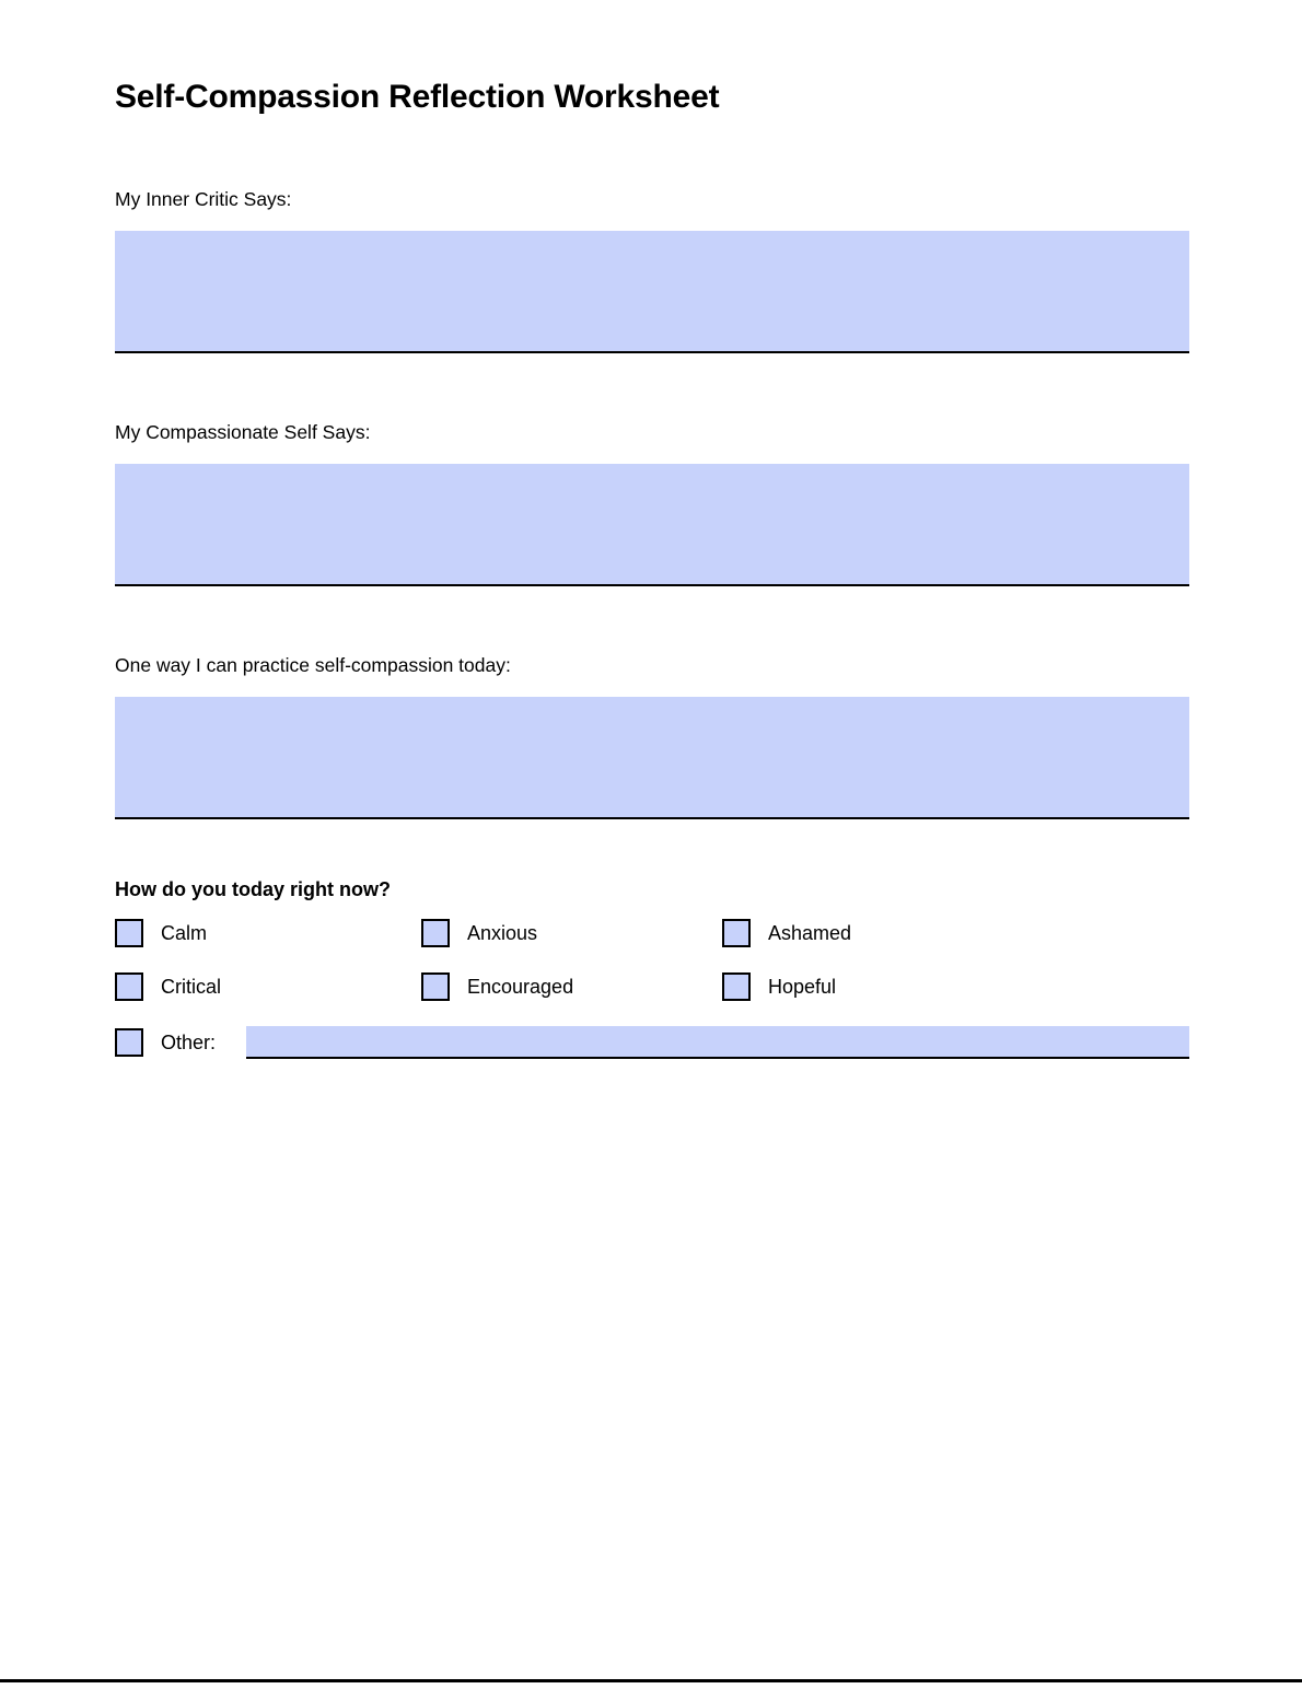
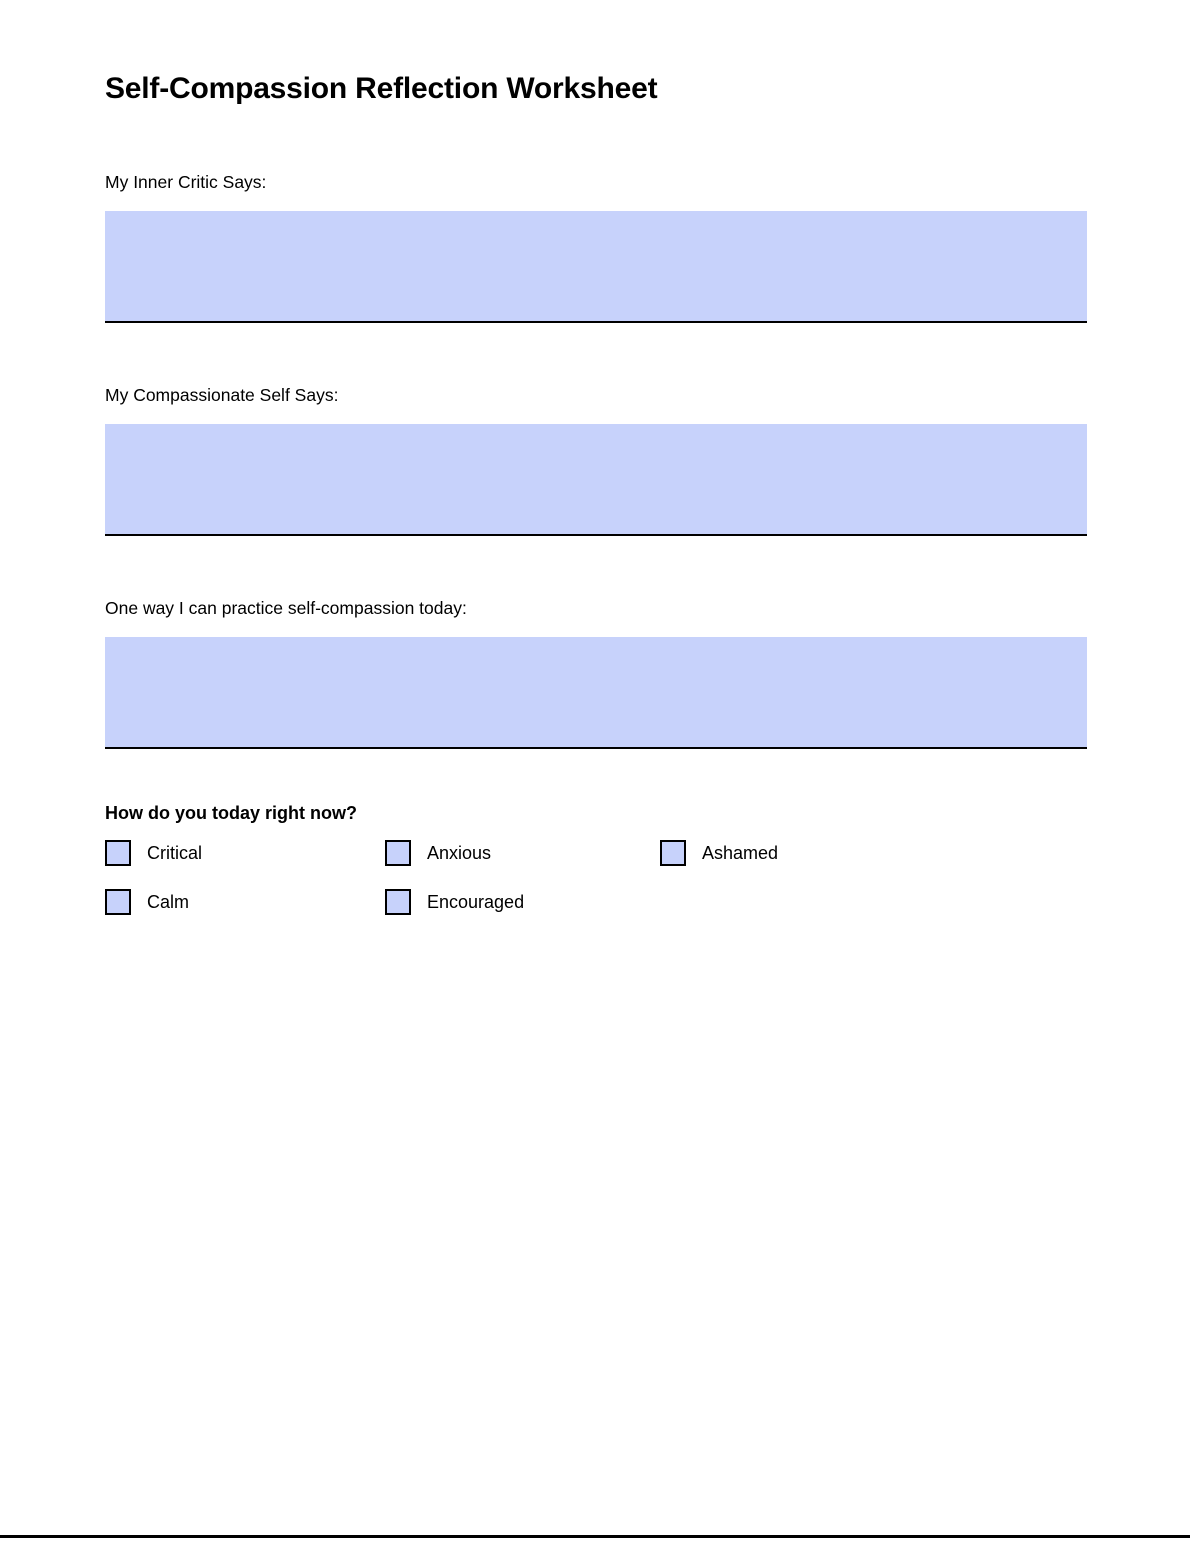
  Self-Compassion Reflection Worksheet
  My Inner Critic Says:
  My Compassionate Self Says:
  One way I can practice self-compassion today:
  How do you today right now?
- Calm
+ Critical
  Anxious
  Ashamed
- Critical
+ Calm
  Encouraged
- Hopeful
- Other:
